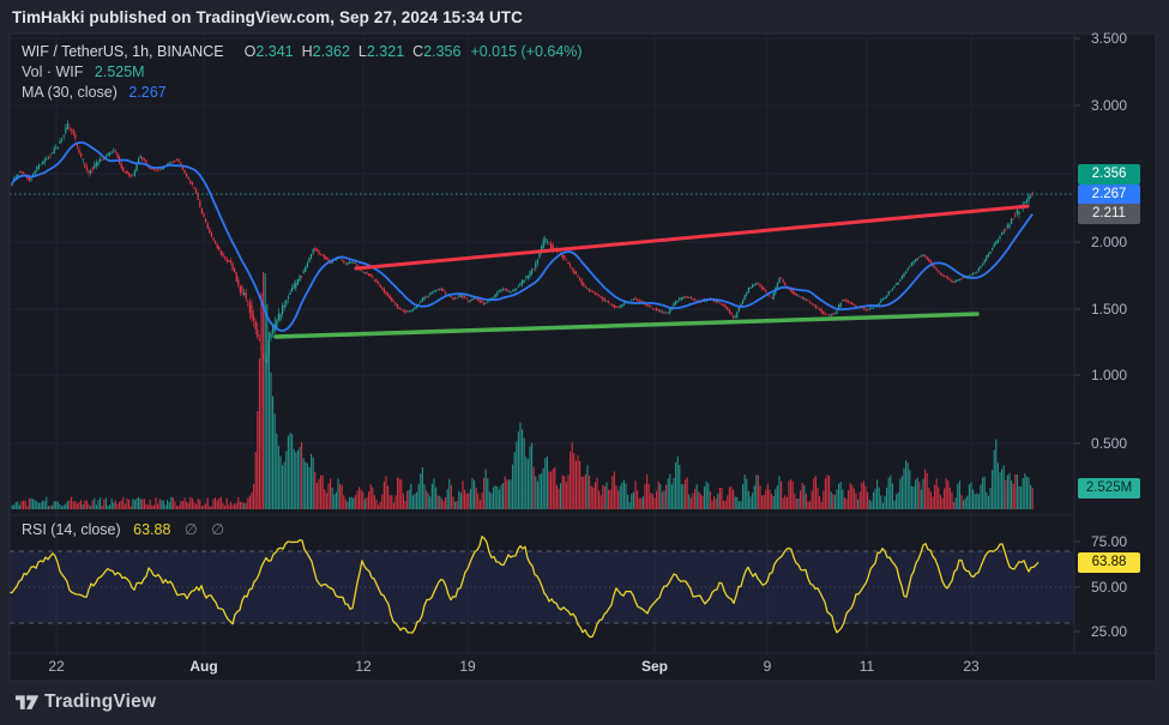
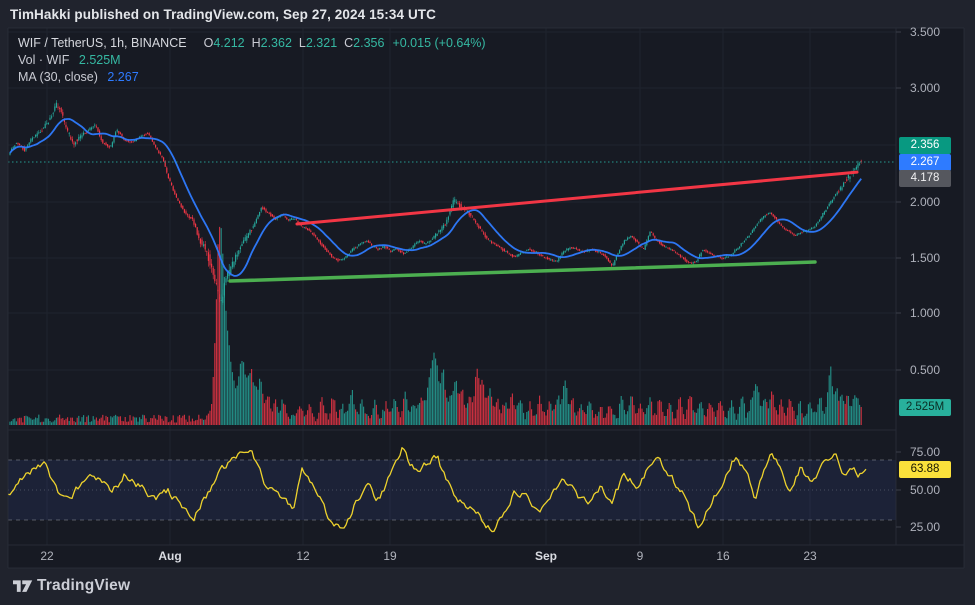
  TimHakki published on TradingView.com, Sep 27, 2024 15:34 UTC
- WIF / TetherUS, 1h, BINANCE O2.341 H2.362 L2.321 C2.356 +0.015 (+0.64%)
+ WIF / TetherUS, 1h, BINANCE O4.212 H2.362 L2.321 C2.356 +0.015 (+0.64%)
  Vol · WIF 2.525M
  MA (30, close) 2.267
- RSI (14, close) 63.88 ∅ ∅
  3.500
  3.000
  2.000
  1.500
  1.000
  0.500
  75.00
  50.00
  25.00
  2.356
  2.267
- 2.211
+ 4.178
  2.525M
  63.88
  22
  Aug
  12
  19
  Sep
  9
- 11
+ 16
  23
  TradingView
